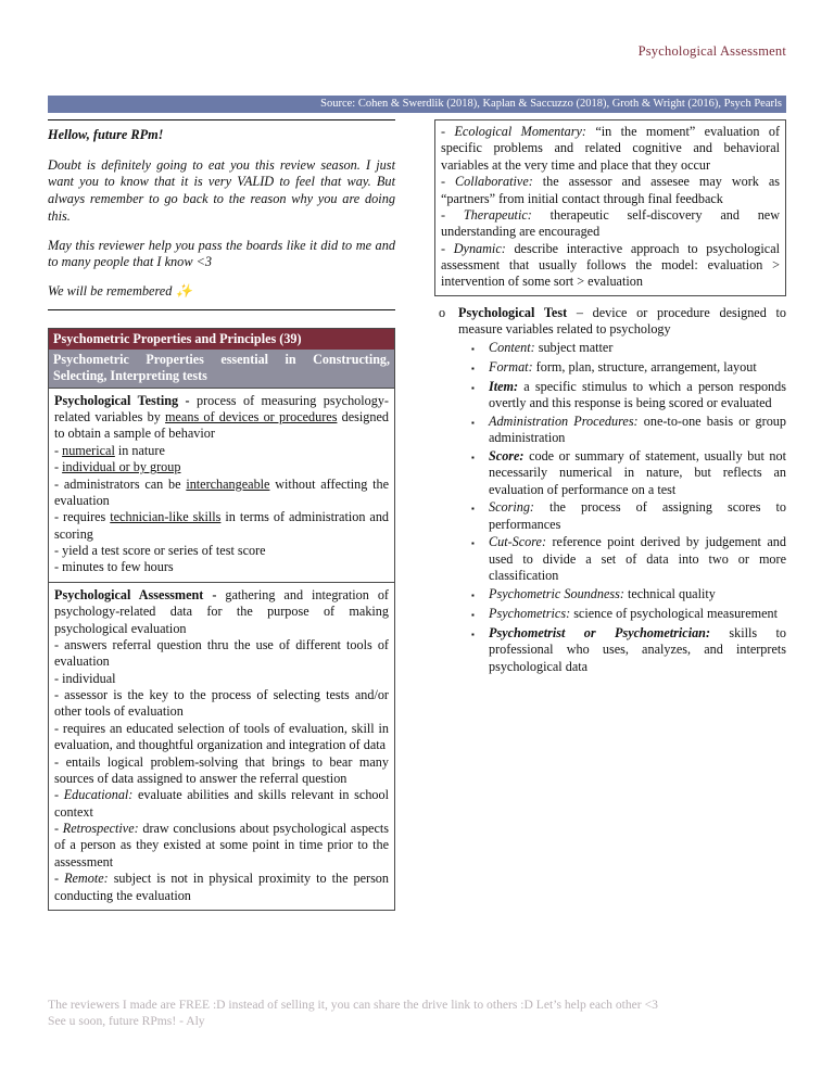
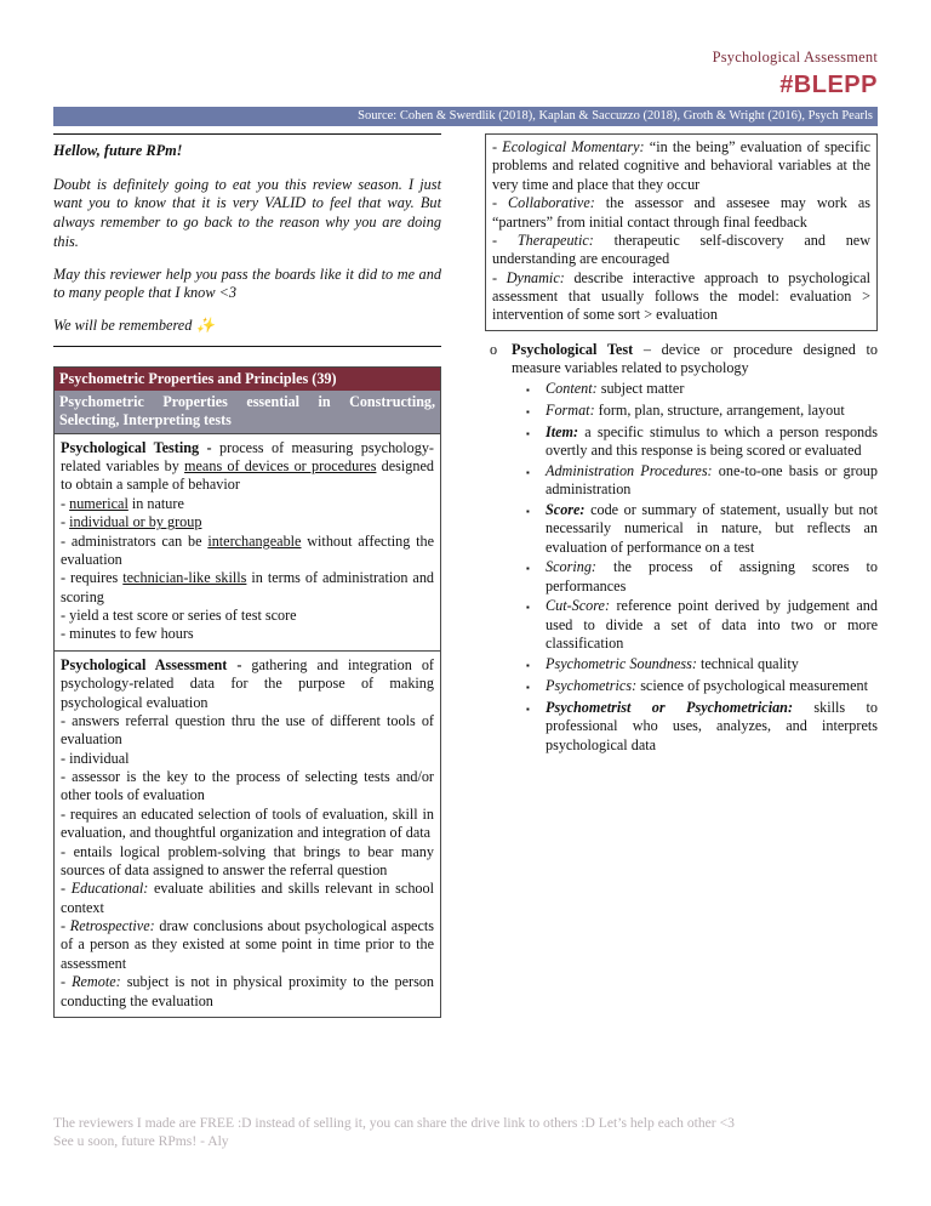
  Psychological Assessment
+ #BLEPP
  Source: Cohen & Swerdlik (2018), Kaplan & Saccuzzo (2018), Groth & Wright (2016), Psych Pearls
  Hellow, future RPm!
  Doubt is definitely going to eat you this review season. I just want you to know that it is very VALID to feel that way. But always remember to go back to the reason why you are doing this.
  May this reviewer help you pass the boards like it did to me and to many people that I know <3
  We will be remembered ✨
  Psychometric Properties and Principles (39)
  Psychometric Properties essential in Constructing, Selecting, Interpreting tests
  Psychological Testing - process of measuring psychology-related variables by means of devices or procedures designed to obtain a sample of behavior
  - numerical in nature
  - individual or by group
  - administrators can be interchangeable without affecting the evaluation
  - requires technician-like skills in terms of administration and scoring
  - yield a test score or series of test score
  - minutes to few hours
  Psychological Assessment - gathering and integration of psychology-related data for the purpose of making psychological evaluation
  - answers referral question thru the use of different tools of evaluation
  - individual
  - assessor is the key to the process of selecting tests and/or other tools of evaluation
  - requires an educated selection of tools of evaluation, skill in evaluation, and thoughtful organization and integration of data
  - entails logical problem-solving that brings to bear many sources of data assigned to answer the referral question
  - Educational: evaluate abilities and skills relevant in school context
  - Retrospective: draw conclusions about psychological aspects of a person as they existed at some point in time prior to the assessment
  - Remote: subject is not in physical proximity to the person conducting the evaluation
- - Ecological Momentary: “in the moment” evaluation of specific problems and related cognitive and behavioral variables at the very time and place that they occur
+ - Ecological Momentary: “in the being” evaluation of specific problems and related cognitive and behavioral variables at the very time and place that they occur
  - Collaborative: the assessor and assesee may work as “partners” from initial contact through final feedback
  - Therapeutic: therapeutic self-discovery and new understanding are encouraged
  - Dynamic: describe interactive approach to psychological assessment that usually follows the model: evaluation > intervention of some sort > evaluation
  o
  Psychological Test – device or procedure designed to measure variables related to psychology
  ▪
  Content: subject matter
  ▪
  Format: form, plan, structure, arrangement, layout
  ▪
  Item: a specific stimulus to which a person responds overtly and this response is being scored or evaluated
  ▪
  Administration Procedures: one-to-one basis or group administration
  ▪
  Score: code or summary of statement, usually but not necessarily numerical in nature, but reflects an evaluation of performance on a test
  ▪
  Scoring: the process of assigning scores to performances
  ▪
  Cut-Score: reference point derived by judgement and used to divide a set of data into two or more classification
  ▪
  Psychometric Soundness: technical quality
  ▪
  Psychometrics: science of psychological measurement
  ▪
  Psychometrist or Psychometrician: skills to professional who uses, analyzes, and interprets psychological data
  The reviewers I made are FREE :D instead of selling it, you can share the drive link to others :D Let’s help each other <3
  See u soon, future RPms! - Aly
